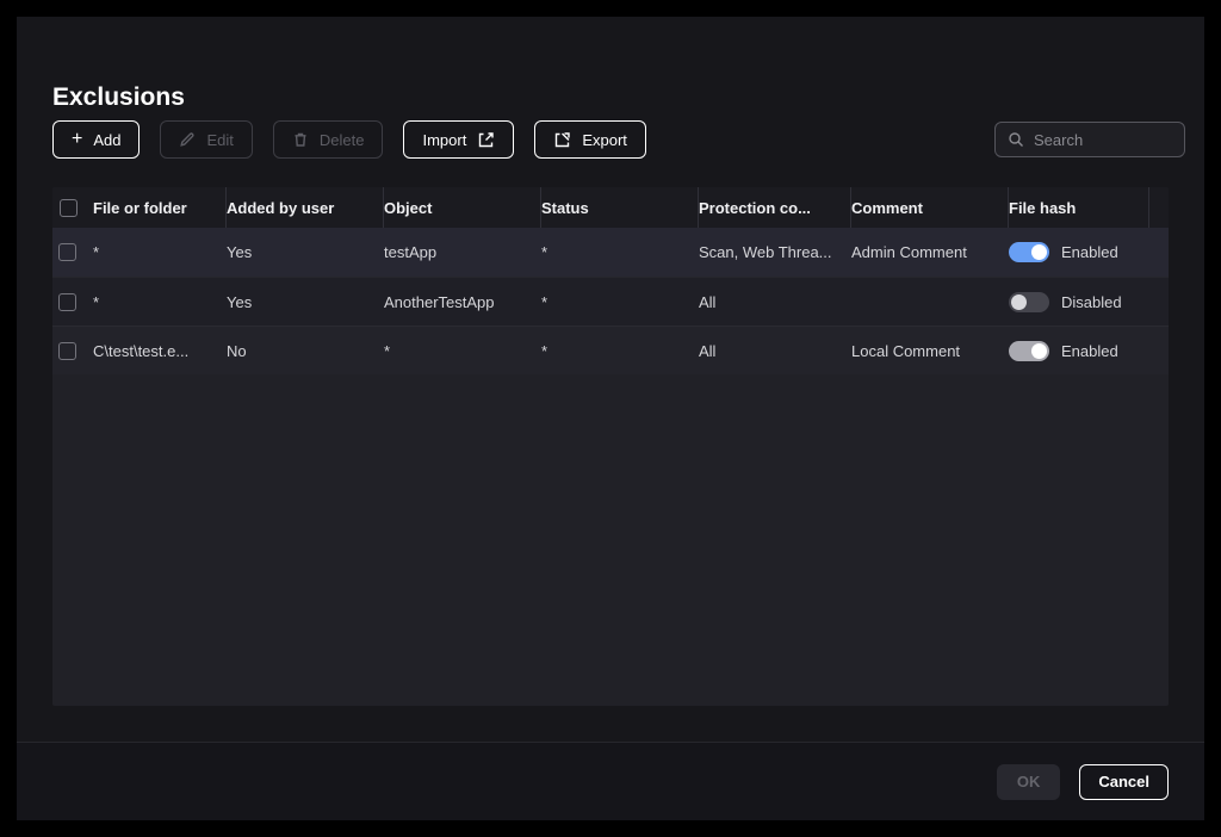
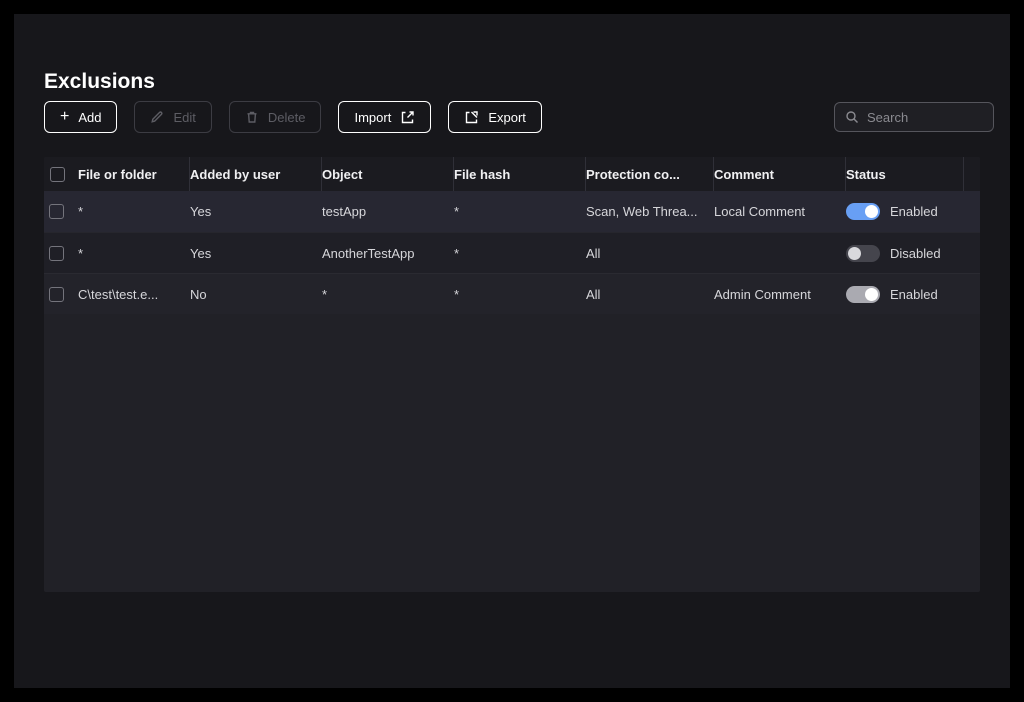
  Exclusions
  +
  Add
  Edit
  Delete
  Import
  Export
  Search
  File or folder
  Added by user
  Object
- Status
+ File hash
  Protection co...
  Comment
- File hash
+ Status
  *
  Yes
  testApp
  *
  Scan, Web Threa...
- Admin Comment
+ Local Comment
  Enabled
  *
  Yes
  AnotherTestApp
  *
  All
  Disabled
  C\test\test.e...
  No
  *
  *
  All
- Local Comment
+ Admin Comment
  Enabled
- OK
- Cancel
